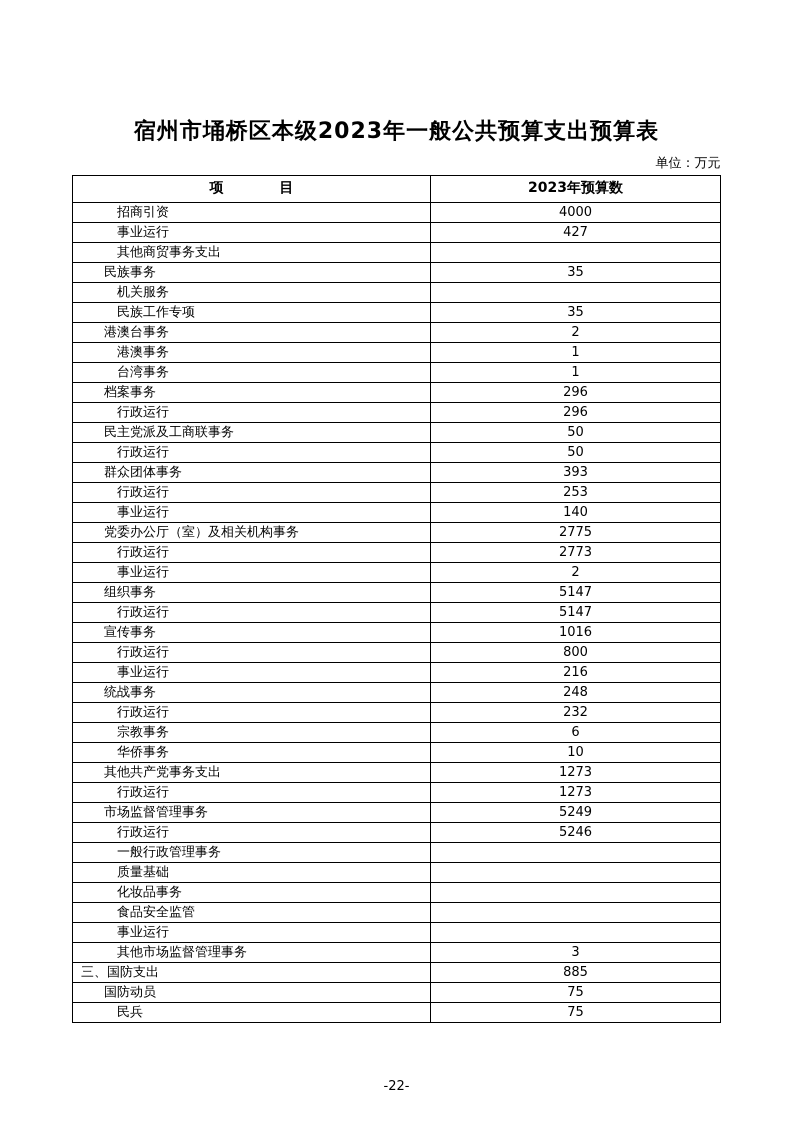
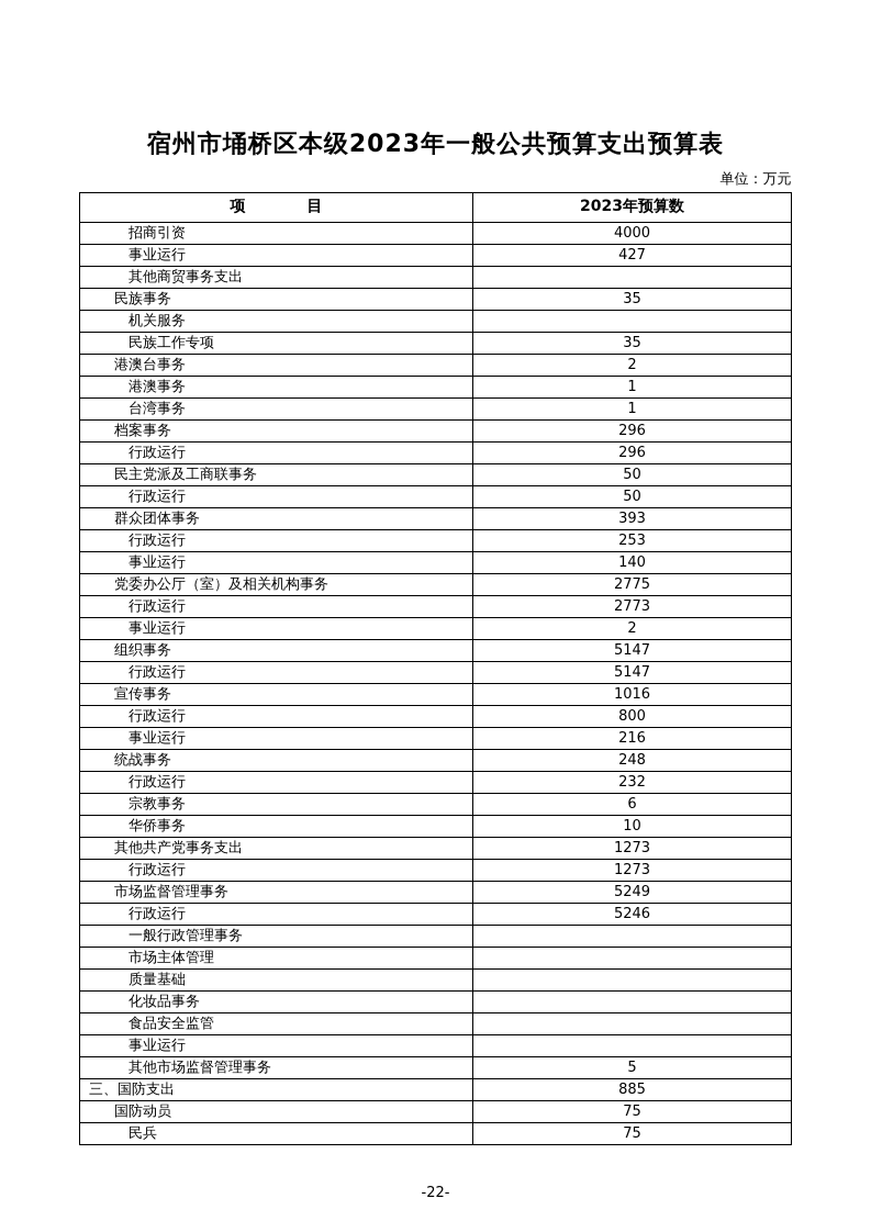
  宿州市埇桥区本级2023年一般公共预算支出预算表
  单位：万元
  项 目	2023年预算数
  招商引资	4000
  事业运行	427
  其他商贸事务支出
  民族事务	35
  机关服务
  民族工作专项	35
  港澳台事务	2
  港澳事务	1
  台湾事务	1
  档案事务	296
  行政运行	296
  民主党派及工商联事务	50
  行政运行	50
  群众团体事务	393
  行政运行	253
  事业运行	140
  党委办公厅（室）及相关机构事务	2775
  行政运行	2773
  事业运行	2
  组织事务	5147
  行政运行	5147
  宣传事务	1016
  行政运行	800
  事业运行	216
  统战事务	248
  行政运行	232
  宗教事务	6
  华侨事务	10
  其他共产党事务支出	1273
  行政运行	1273
  市场监督管理事务	5249
  行政运行	5246
  一般行政管理事务
+ 市场主体管理
  质量基础
  化妆品事务
  食品安全监管
  事业运行
- 其他市场监督管理事务	3
+ 其他市场监督管理事务	5
  三、国防支出	885
  国防动员	75
  民兵	75
  -22-
